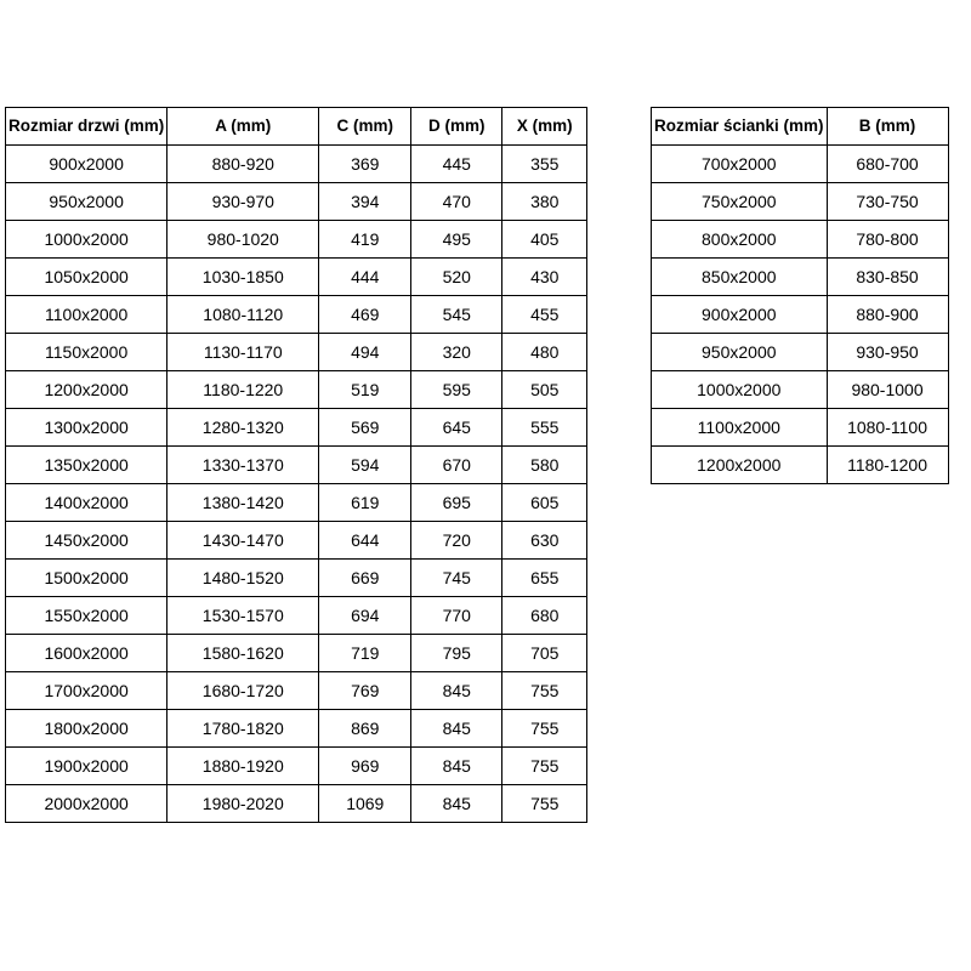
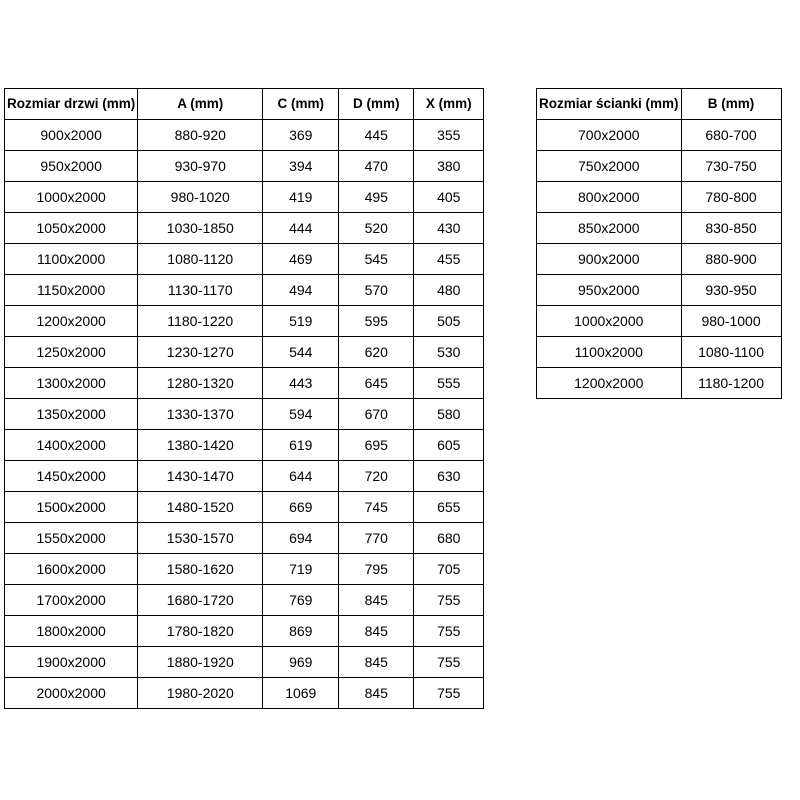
  Rozmiar drzwi (mm)	A (mm)	C (mm)	D (mm)	X (mm)
  900x2000	880-920	369	445	355
  950x2000	930-970	394	470	380
  1000x2000	980-1020	419	495	405
  1050x2000	1030-1850	444	520	430
  1100x2000	1080-1120	469	545	455
- 1150x2000	1130-1170	494	320	480
+ 1150x2000	1130-1170	494	570	480
  1200x2000	1180-1220	519	595	505
+ 1250x2000	1230-1270	544	620	530
- 1300x2000	1280-1320	569	645	555
+ 1300x2000	1280-1320	443	645	555
  1350x2000	1330-1370	594	670	580
  1400x2000	1380-1420	619	695	605
  1450x2000	1430-1470	644	720	630
  1500x2000	1480-1520	669	745	655
  1550x2000	1530-1570	694	770	680
  1600x2000	1580-1620	719	795	705
  1700x2000	1680-1720	769	845	755
  1800x2000	1780-1820	869	845	755
  1900x2000	1880-1920	969	845	755
  2000x2000	1980-2020	1069	845	755
  Rozmiar ścianki (mm)	B (mm)
  700x2000	680-700
  750x2000	730-750
  800x2000	780-800
  850x2000	830-850
  900x2000	880-900
  950x2000	930-950
  1000x2000	980-1000
  1100x2000	1080-1100
  1200x2000	1180-1200
